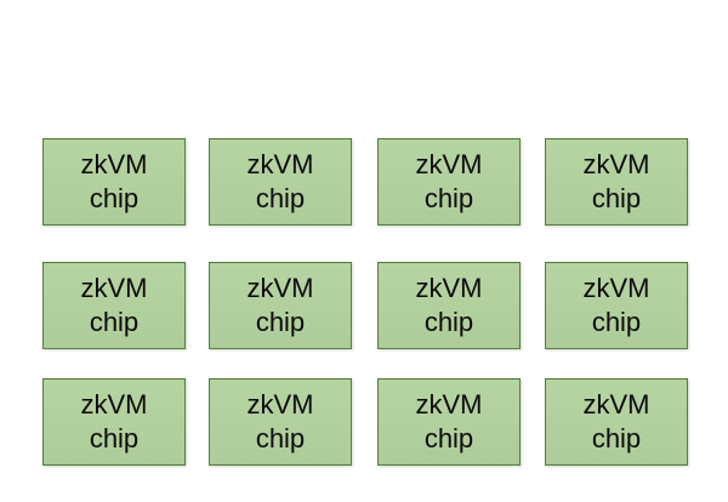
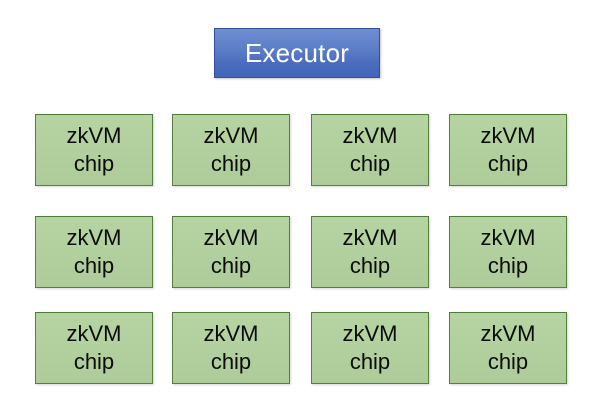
+ Executor
  zkVM
  chip
  zkVM
  chip
  zkVM
  chip
  zkVM
  chip
  zkVM
  chip
  zkVM
  chip
  zkVM
  chip
  zkVM
  chip
  zkVM
  chip
  zkVM
  chip
  zkVM
  chip
  zkVM
  chip
